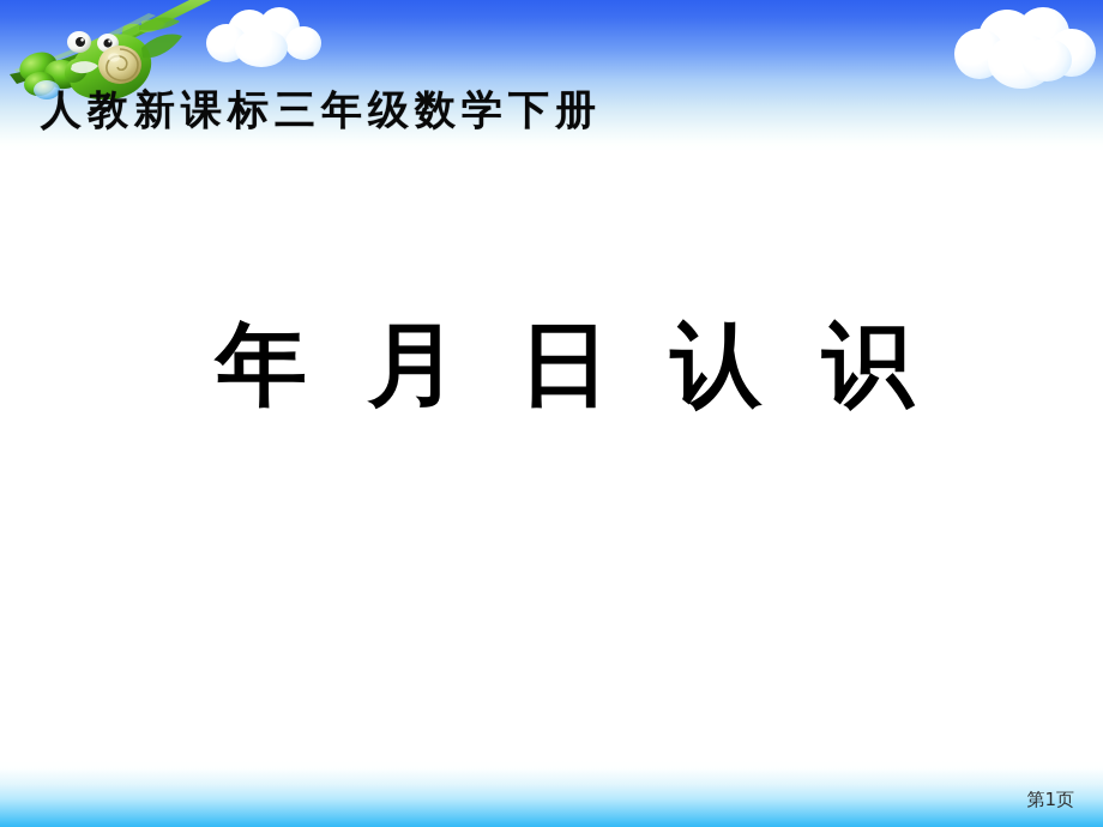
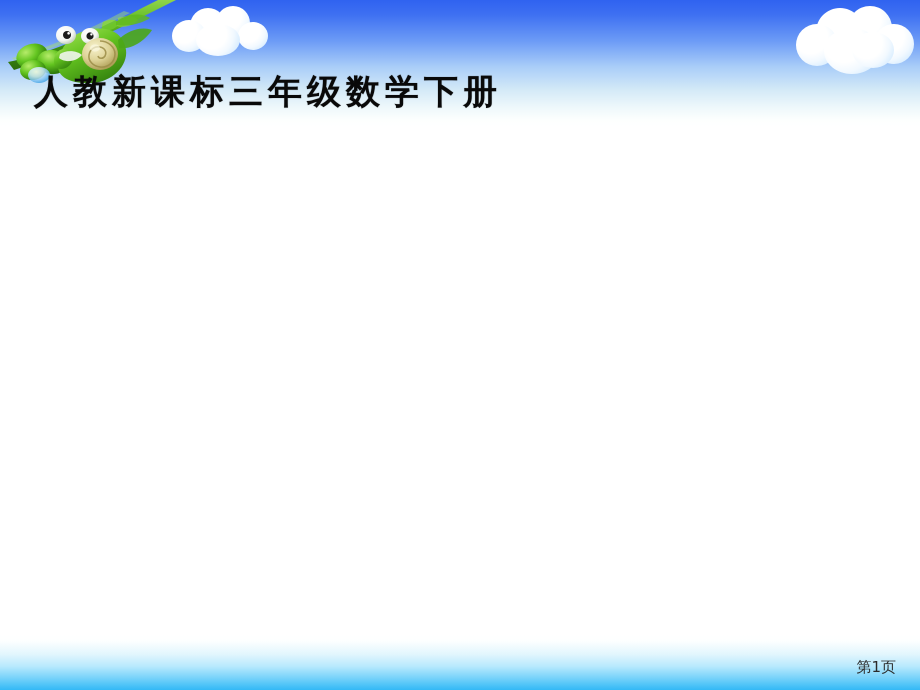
  人教新课标三年级数学下册
- 年 月 日 认 识
  第1页
